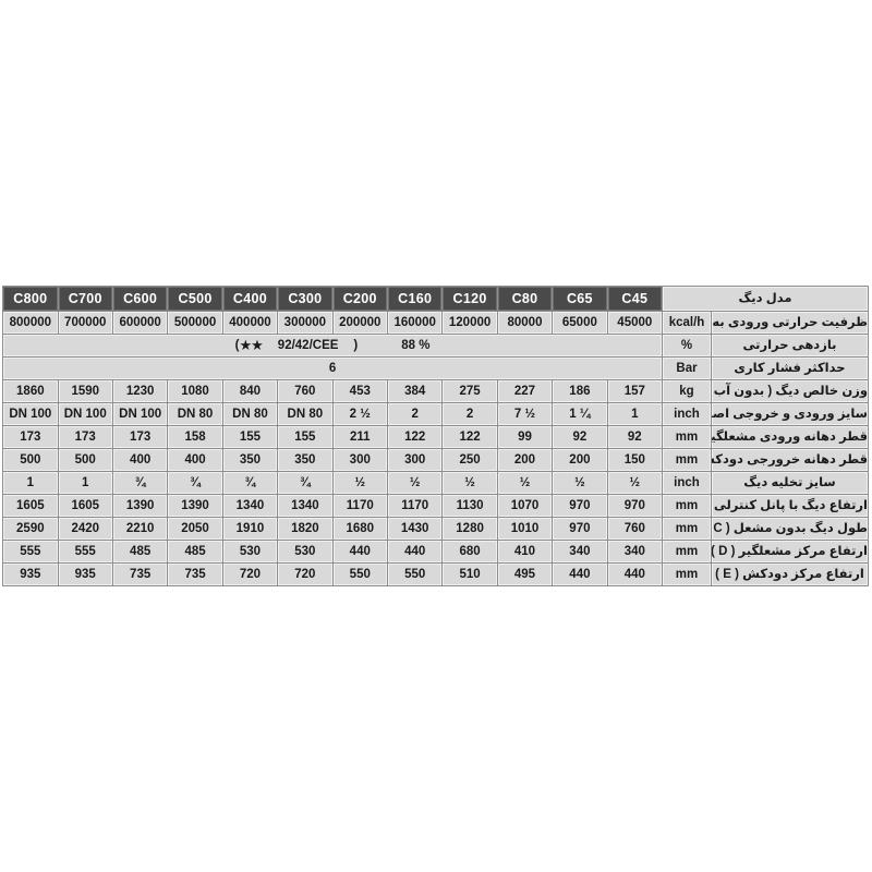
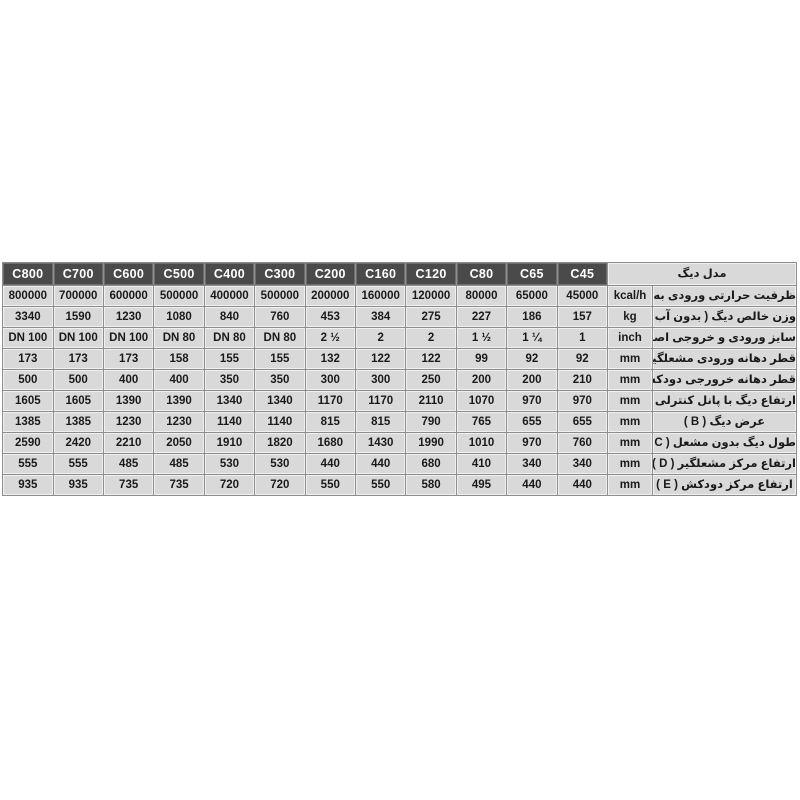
  C800	C700	C600	C500	C400	C300	C200	C160	C120	C80	C65	C45	مدل دیگ
- 800000	700000	600000	500000	400000	300000	200000	160000	120000	80000	65000	45000	kcal/h	ظرفیت حرارتی ورودی به
+ 800000	700000	600000	500000	400000	500000	200000	160000	120000	80000	65000	45000	kcal/h	ظرفیت حرارتی ورودی به
- (★★ 92/42/CEE ) 88 %	%	بازدهی حرارتی
- 6	Bar	حداکثر فشار کاری
- 1860	1590	1230	1080	840	760	453	384	275	227	186	157	kg	وزن خالص دیگ ( بدون آب
+ 3340	1590	1230	1080	840	760	453	384	275	227	186	157	kg	وزن خالص دیگ ( بدون آب
- DN 100	DN 100	DN 100	DN 80	DN 80	DN 80	2 ½	2	2	7 ½	1 ¼	1	inch	سایز ورودی و خروجی اص
+ DN 100	DN 100	DN 100	DN 80	DN 80	DN 80	2 ½	2	2	1 ½	1 ¼	1	inch	سایز ورودی و خروجی اص
- 173	173	173	158	155	155	211	122	122	99	92	92	mm	قطر دهانه ورودی مشعلگی
+ 173	173	173	158	155	155	132	122	122	99	92	92	mm	قطر دهانه ورودی مشعلگی
- 500	500	400	400	350	350	300	300	250	200	200	150	mm	قطر دهانه خرورجی دودک
+ 500	500	400	400	350	350	300	300	250	200	200	210	mm	قطر دهانه خرورجی دودک
- 1	1	¾	¾	¾	¾	½	½	½	½	½	½	inch	سایز تخلیه دیگ
- 1605	1605	1390	1390	1340	1340	1170	1170	1130	1070	970	970	mm	ارتفاع دیگ با پانل کنترلی
+ 1605	1605	1390	1390	1340	1340	1170	1170	2110	1070	970	970	mm	ارتفاع دیگ با پانل کنترلی
+ 1385	1385	1230	1230	1140	1140	815	815	790	765	655	655	mm	عرض دیگ ( B )
- 2590	2420	2210	2050	1910	1820	1680	1430	1280	1010	970	760	mm	طول دیگ بدون مشعل ( C
+ 2590	2420	2210	2050	1910	1820	1680	1430	1990	1010	970	760	mm	طول دیگ بدون مشعل ( C
  555	555	485	485	530	530	440	440	680	410	340	340	mm	ارتفاع مرکز مشعلگیر ( D )
- 935	935	735	735	720	720	550	550	510	495	440	440	mm	ارتفاع مرکز دودکش ( E )
+ 935	935	735	735	720	720	550	550	580	495	440	440	mm	ارتفاع مرکز دودکش ( E )
